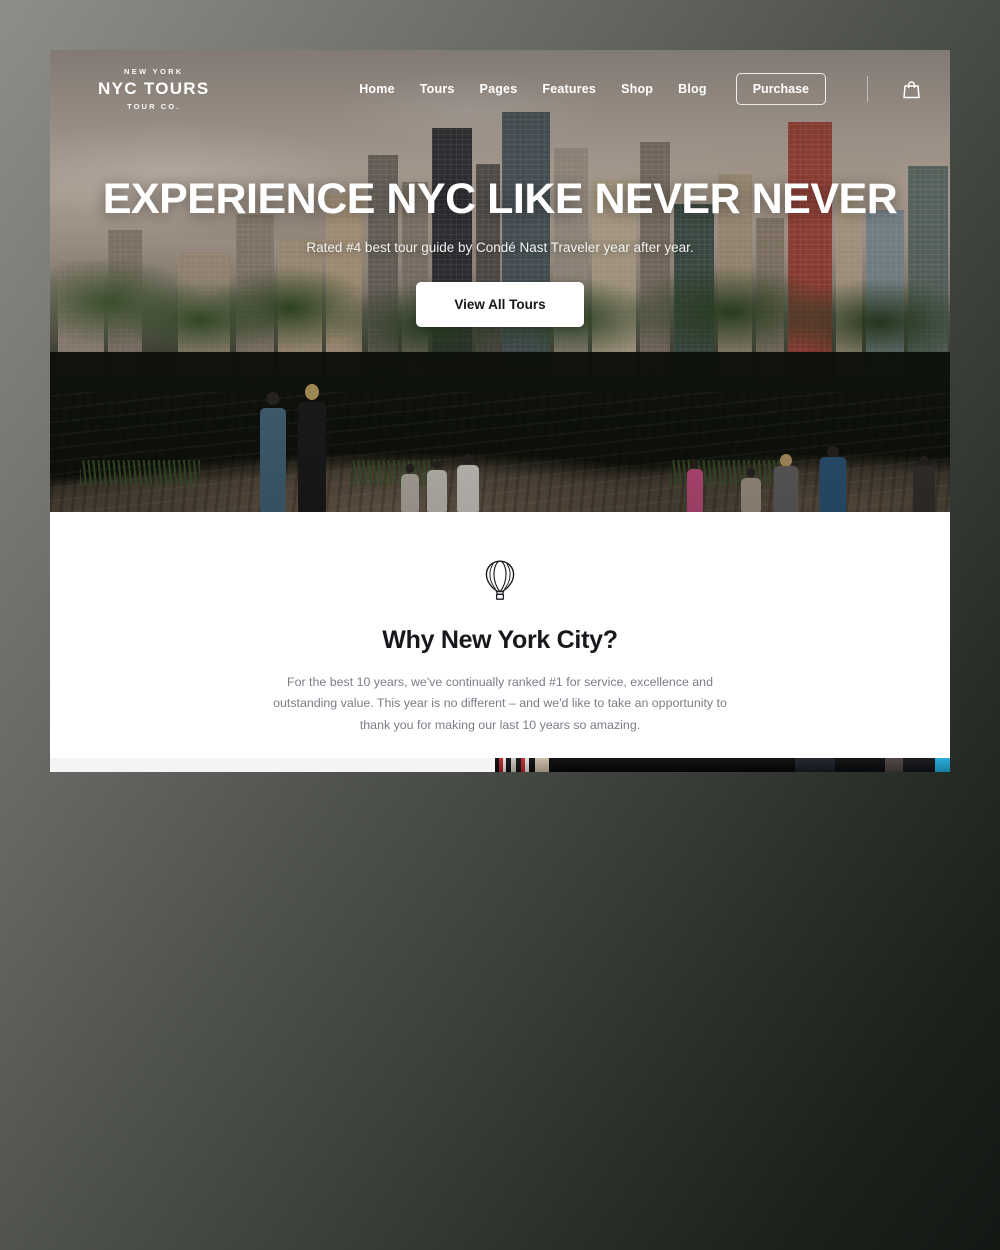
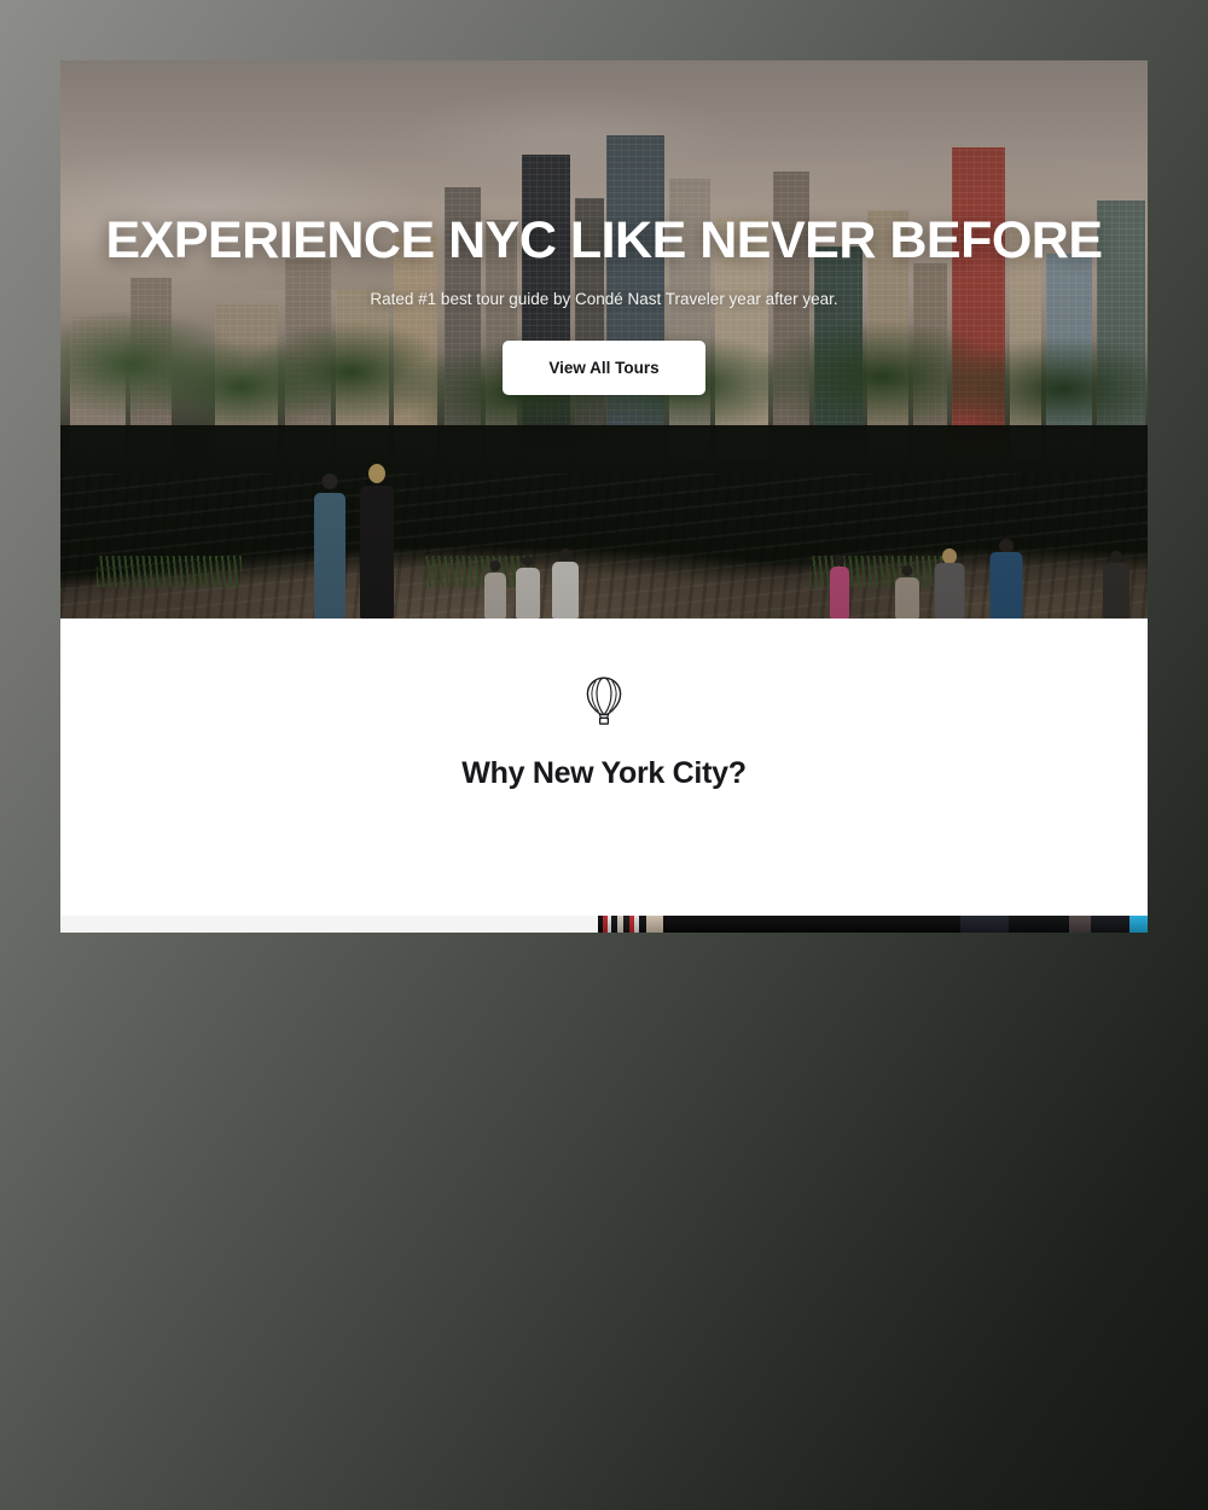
- NEW YORK
- NYC TOURS
- TOUR CO.
- Home
- Tours
- Pages
- Features
- Shop
- Blog
- Purchase
- EXPERIENCE NYC LIKE NEVER NEVER
+ EXPERIENCE NYC LIKE NEVER BEFORE
- Rated #4 best tour guide by Condé Nast Traveler year after year.
+ Rated #1 best tour guide by Condé Nast Traveler year after year.
  View All Tours
  Why New York City?
- For the best 10 years, we've continually ranked #1 for service, excellence and outstanding value. This year is no different – and we'd like to take an opportunity to thank you for making our last 10 years so amazing.
